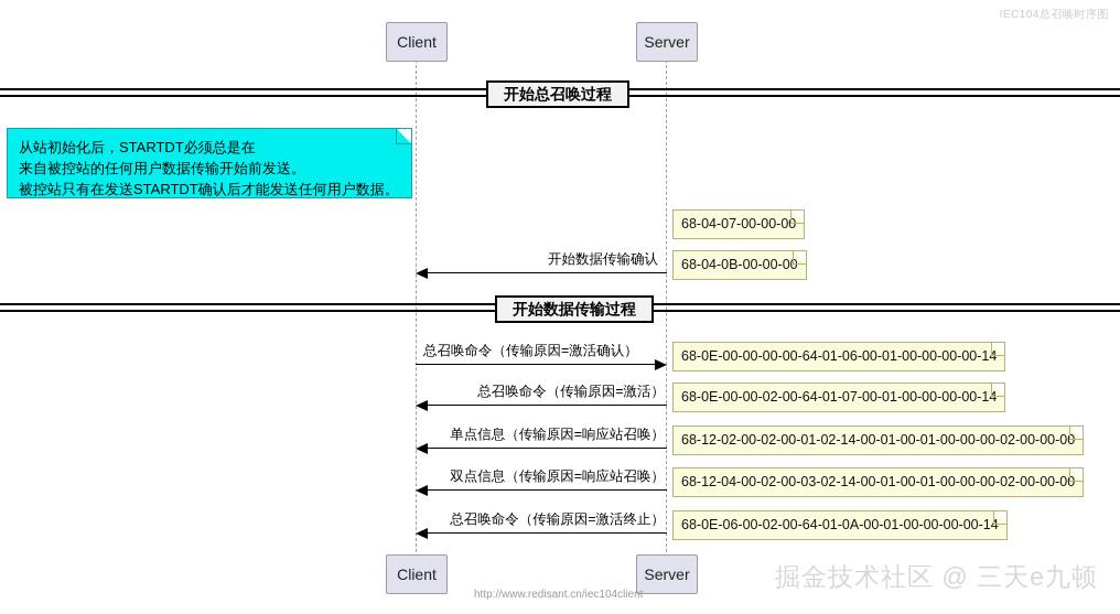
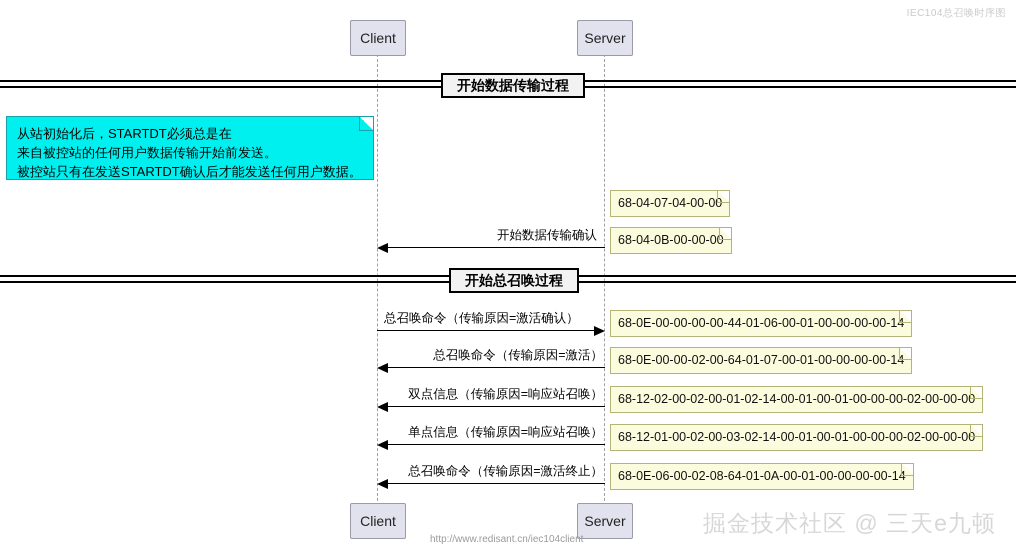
  IEC104总召唤时序图
  Client
  Server
  Client
  Server
- 开始总召唤过程
+ 开始数据传输过程
  从站初始化后，STARTDT必须总是在
  来自被控站的任何用户数据传输开始前发送。
  被控站只有在发送STARTDT确认后才能发送任何用户数据。
- 68-04-07-00-00-00
+ 68-04-07-04-00-00
  开始数据传输确认
  68-04-0B-00-00-00
- 开始数据传输过程
+ 开始总召唤过程
  总召唤命令（传输原因=激活确认）
- 68-0E-00-00-00-00-64-01-06-00-01-00-00-00-00-14
+ 68-0E-00-00-00-00-44-01-06-00-01-00-00-00-00-14
  总召唤命令（传输原因=激活）
  68-0E-00-00-02-00-64-01-07-00-01-00-00-00-00-14
- 单点信息（传输原因=响应站召唤）
+ 双点信息（传输原因=响应站召唤）
  68-12-02-00-02-00-01-02-14-00-01-00-01-00-00-00-02-00-00-00
- 双点信息（传输原因=响应站召唤）
+ 单点信息（传输原因=响应站召唤）
- 68-12-04-00-02-00-03-02-14-00-01-00-01-00-00-00-02-00-00-00
+ 68-12-01-00-02-00-03-02-14-00-01-00-01-00-00-00-02-00-00-00
  总召唤命令（传输原因=激活终止）
- 68-0E-06-00-02-00-64-01-0A-00-01-00-00-00-00-14
+ 68-0E-06-00-02-08-64-01-0A-00-01-00-00-00-00-14
  http://www.redisant.cn/iec104client
  掘金技术社区 @ 三天e九顿
